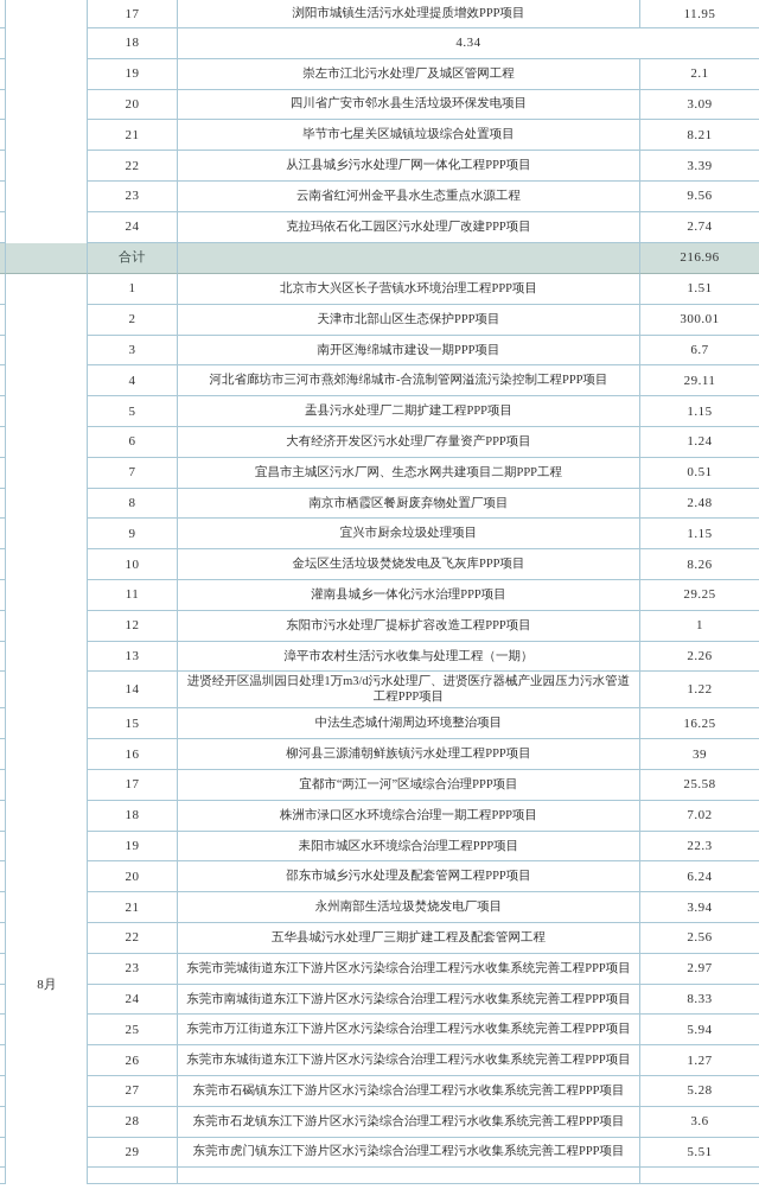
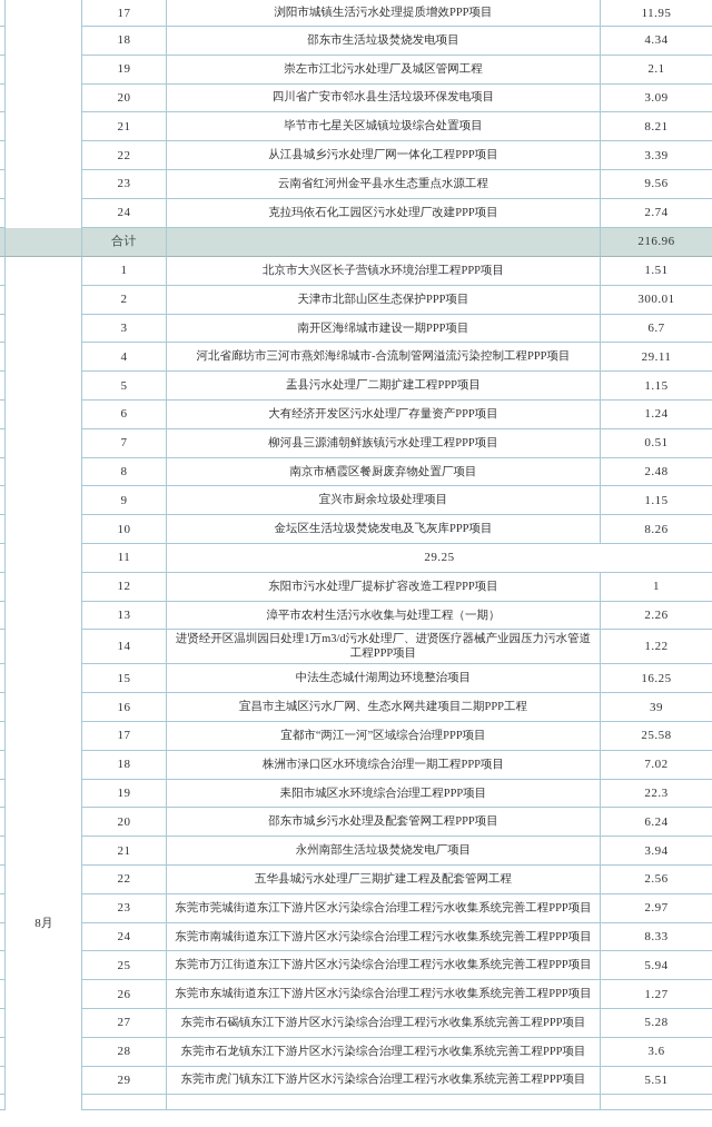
  17
  浏阳市城镇生活污水处理提质增效PPP项目
  11.95
  18
+ 邵东市生活垃圾焚烧发电项目
  4.34
  19
  崇左市江北污水处理厂及城区管网工程
  2.1
  20
  四川省广安市邻水县生活垃圾环保发电项目
  3.09
  21
  毕节市七星关区城镇垃圾综合处置项目
  8.21
  22
  从江县城乡污水处理厂网一体化工程PPP项目
  3.39
  23
  云南省红河州金平县水生态重点水源工程
  9.56
  24
  克拉玛依石化工园区污水处理厂改建PPP项目
  2.74
  合计
  216.96
  1
  北京市大兴区长子营镇水环境治理工程PPP项目
  1.51
  2
  天津市北部山区生态保护PPP项目
  300.01
  3
  南开区海绵城市建设一期PPP项目
  6.7
  4
  河北省廊坊市三河市燕郊海绵城市-合流制管网溢流污染控制工程PPP项目
  29.11
  5
  盂县污水处理厂二期扩建工程PPP项目
  1.15
  6
  大有经济开发区污水处理厂存量资产PPP项目
  1.24
  7
- 宜昌市主城区污水厂网、生态水网共建项目二期PPP工程
+ 柳河县三源浦朝鲜族镇污水处理工程PPP项目
  0.51
  8
  南京市栖霞区餐厨废弃物处置厂项目
  2.48
  9
  宜兴市厨余垃圾处理项目
  1.15
  10
  金坛区生活垃圾焚烧发电及飞灰库PPP项目
  8.26
  11
- 灌南县城乡一体化污水治理PPP项目
  29.25
  12
  东阳市污水处理厂提标扩容改造工程PPP项目
  1
  13
  漳平市农村生活污水收集与处理工程（一期）
  2.26
  14
  进贤经开区温圳园日处理1万m3/d污水处理厂、进贤医疗器械产业园压力污水管道工程PPP项目
  1.22
  15
  中法生态城什湖周边环境整治项目
  16.25
  16
- 柳河县三源浦朝鲜族镇污水处理工程PPP项目
+ 宜昌市主城区污水厂网、生态水网共建项目二期PPP工程
  39
  17
  宜都市“两江一河”区域综合治理PPP项目
  25.58
  18
  株洲市渌口区水环境综合治理一期工程PPP项目
  7.02
  19
  耒阳市城区水环境综合治理工程PPP项目
  22.3
  20
  邵东市城乡污水处理及配套管网工程PPP项目
  6.24
  21
  永州南部生活垃圾焚烧发电厂项目
  3.94
  22
  五华县城污水处理厂三期扩建工程及配套管网工程
  2.56
  23
  东莞市莞城街道东江下游片区水污染综合治理工程污水收集系统完善工程PPP项目
  2.97
  24
  东莞市南城街道东江下游片区水污染综合治理工程污水收集系统完善工程PPP项目
  8.33
  25
  东莞市万江街道东江下游片区水污染综合治理工程污水收集系统完善工程PPP项目
  5.94
  26
  东莞市东城街道东江下游片区水污染综合治理工程污水收集系统完善工程PPP项目
  1.27
  27
  东莞市石碣镇东江下游片区水污染综合治理工程污水收集系统完善工程PPP项目
  5.28
  28
  东莞市石龙镇东江下游片区水污染综合治理工程污水收集系统完善工程PPP项目
  3.6
  29
  东莞市虎门镇东江下游片区水污染综合治理工程污水收集系统完善工程PPP项目
  5.51
  8月
